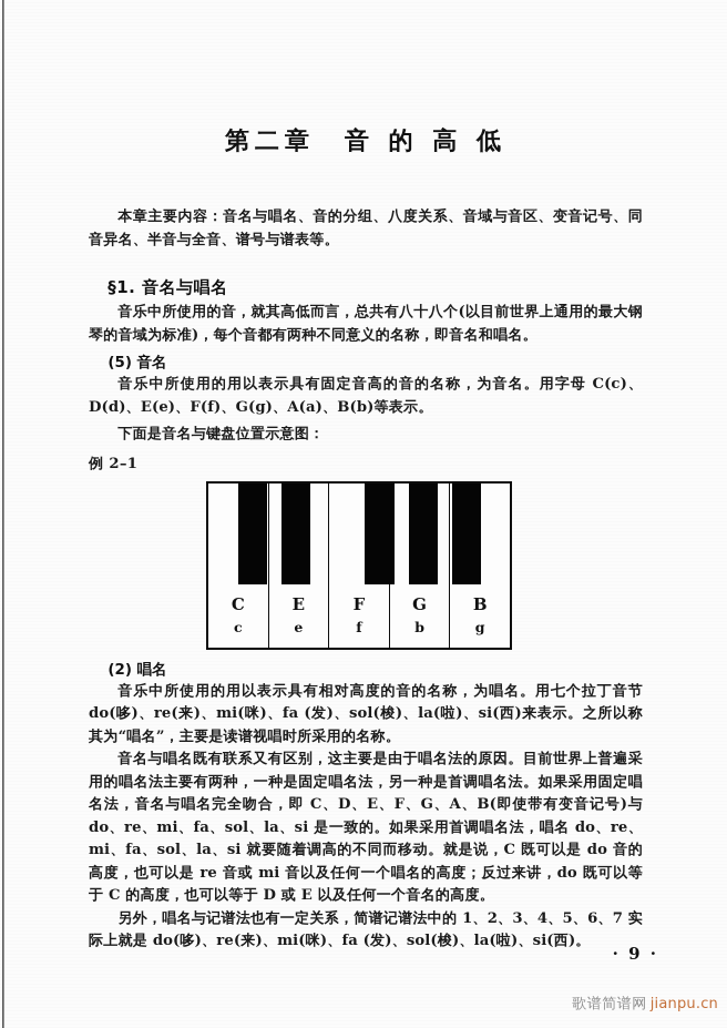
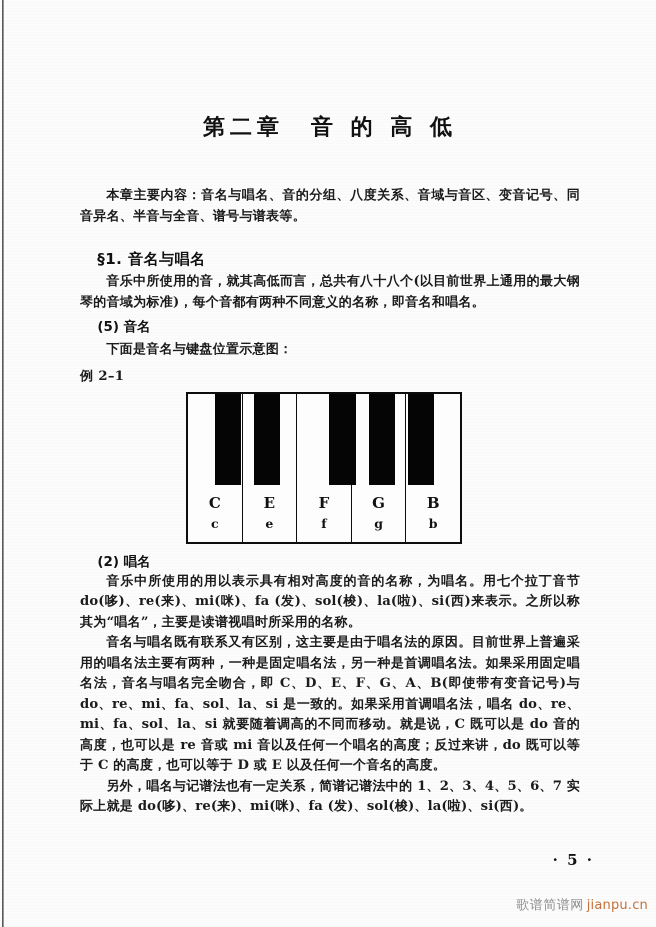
  第二章 音 的 高 低
  本章主要内容：音名与唱名、音的分组、八度关系、音域与音区、变音记号、同音异名、半音与全音、谱号与谱表等。
  §1. 音名与唱名
  音乐中所使用的音，就其高低而言，总共有八十八个(以目前世界上通用的最大钢琴的音域为标准)，每个音都有两种不同意义的名称，即音名和唱名。
  (5) 音名
- 音乐中所使用的用以表示具有固定音高的音的名称，为音名。用字母 C(c)、D(d)、E(e)、F(f)、G(g)、A(a)、B(b)等表示。
  下面是音名与键盘位置示意图：
  例 2–1
  C
  c
  E
  e
  F
  f
  G
- b
+ g
  B
- g
+ b
  (2) 唱名
  音乐中所使用的用以表示具有相对高度的音的名称，为唱名。用七个拉丁音节 do(哆)、re(来)、mi(咪)、fa (发)、sol(梭)、la(啦)、si(西)来表示。之所以称其为“唱名”，主要是读谱视唱时所采用的名称。
  音名与唱名既有联系又有区别，这主要是由于唱名法的原因。目前世界上普遍采用的唱名法主要有两种，一种是固定唱名法，另一种是首调唱名法。如果采用固定唱名法，音名与唱名完全吻合，即 C、D、E、F、G、A、B(即使带有变音记号)与 do、re、mi、fa、sol、la、si 是一致的。如果采用首调唱名法，唱名 do、re、mi、fa、sol、la、si 就要随着调高的不同而移动。就是说，C 既可以是 do 音的高度，也可以是 re 音或 mi 音以及任何一个唱名的高度；反过来讲，do 既可以等于 C 的高度，也可以等于 D 或 E 以及任何一个音名的高度。
  另外，唱名与记谱法也有一定关系，简谱记谱法中的 1、2、3、4、5、6、7 实际上就是 do(哆)、re(来)、mi(咪)、fa (发)、sol(梭)、la(啦)、si(西)。
- · 9 ·
+ · 5 ·
  歌谱简谱网 jianpu.cn
